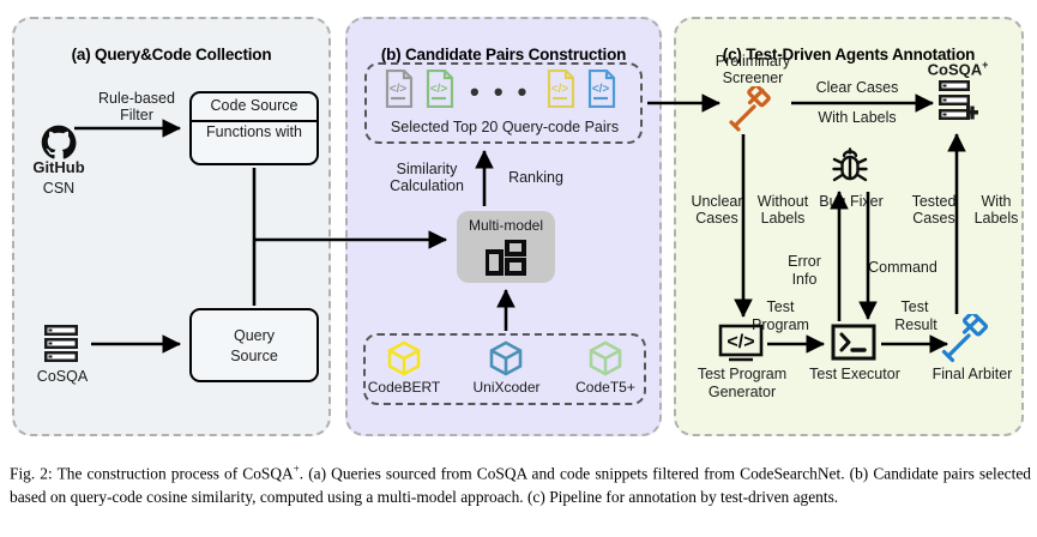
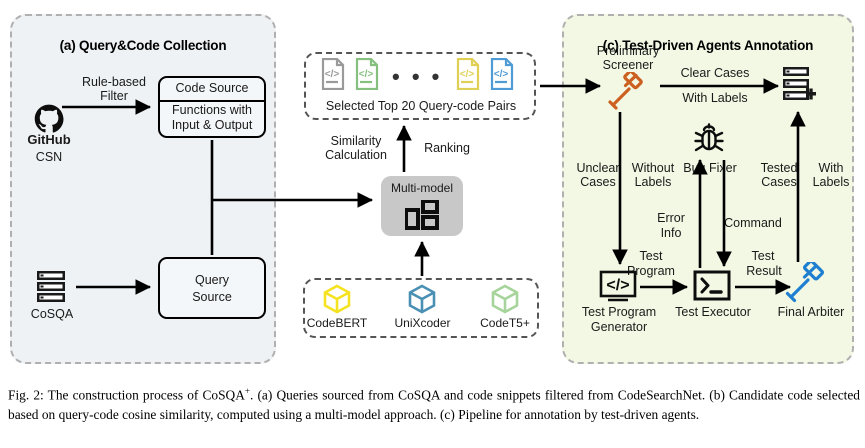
  (a) Query&Code Collection
  GitHub
  CSN
  Rule-based
  Filter
  Code Source
  Functions with
+ Input & Output
  CoSQA
  Query
  Source
- (b) Candidate Pairs Construction
  </>
  </>
  • • •
  </>
  </>
  Selected Top 20 Query-code Pairs
  Similarity
  Calculation
  Ranking
  Multi-model
  CodeBERT
  UniXcoder
  CodeT5+
  (c) Test-Driven Agents Annotation
  Preliminary
  Screener
  Clear Cases
  With Labels
- CoSQA+
  Unclear
  Cases
  Without
  Labels
  Bug Fixer
  Tested
  Cases
  With
  Labels
  Error
  Info
  Command
  Test
  rogram
  Test
  Result
  </>
  Test Program
  Generator
  Test Executor
  Final Arbiter
- Fig. 2: The construction process of CoSQA+. (a) Queries sourced from CoSQA and code snippets filtered from CodeSearchNet. (b) Candidate pairs selected based on query-code cosine similarity, computed using a multi-model approach. (c) Pipeline for annotation by test-driven agents.
+ Fig. 2: The construction process of CoSQA+. (a) Queries sourced from CoSQA and code snippets filtered from CodeSearchNet. (b) Candidate code selected based on query-code cosine similarity, computed using a multi-model approach. (c) Pipeline for annotation by test-driven agents.
